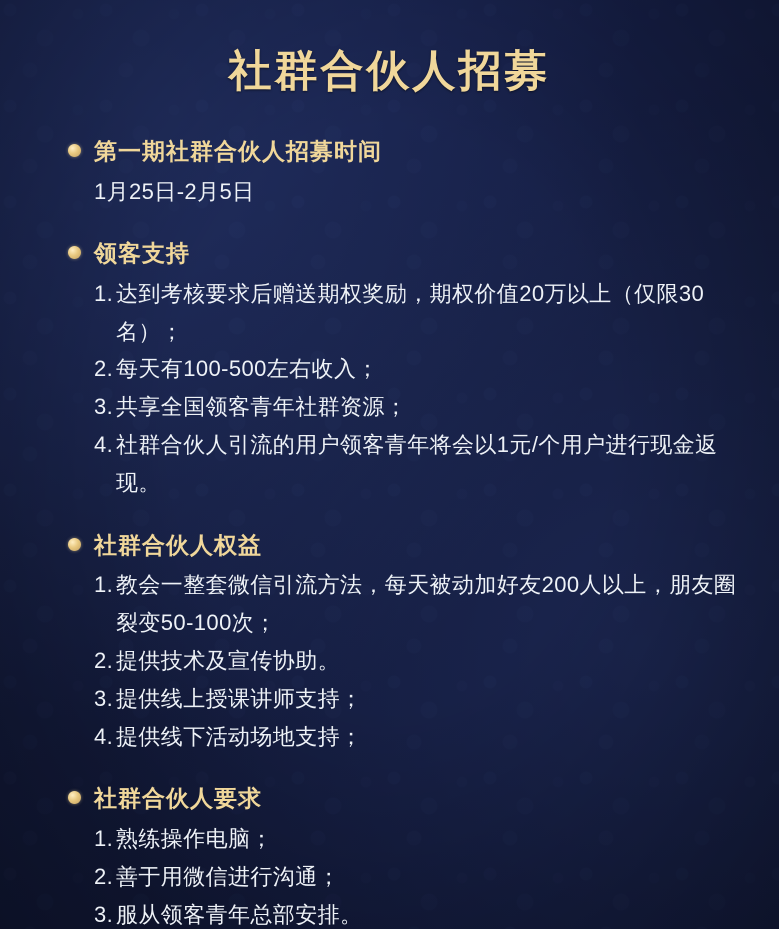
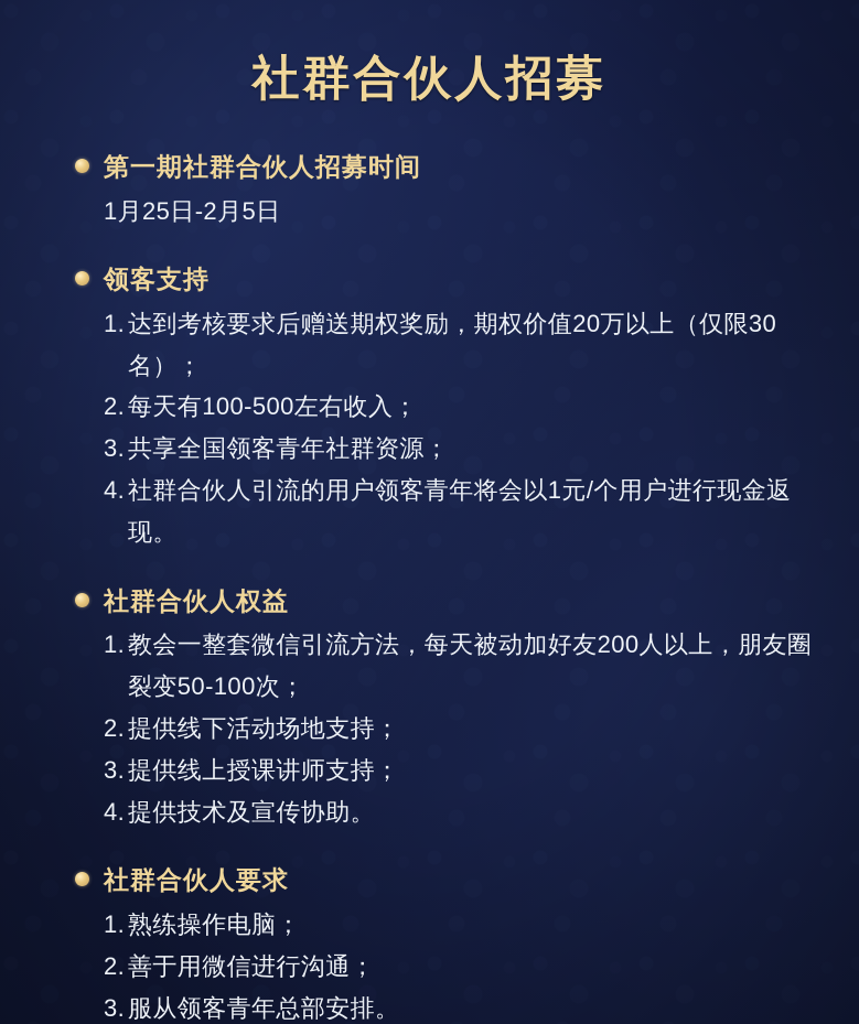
  社群合伙人招募
  第一期社群合伙人招募时间
  1月25日-2月5日
  领客支持
  1.
  达到考核要求后赠送期权奖励，期权价值20万以上（仅限30名）；
  2.
  每天有100-500左右收入；
  3.
  共享全国领客青年社群资源；
  4.
  社群合伙人引流的用户领客青年将会以1元/个用户进行现金返现。
  社群合伙人权益
  1.
  教会一整套微信引流方法，每天被动加好友200人以上，朋友圈裂变50-100次；
  2.
- 提供技术及宣传协助。
+ 提供线下活动场地支持；
  3.
  提供线上授课讲师支持；
  4.
- 提供线下活动场地支持；
+ 提供技术及宣传协助。
  社群合伙人要求
  1.
  熟练操作电脑；
  2.
  善于用微信进行沟通；
  3.
  服从领客青年总部安排。
